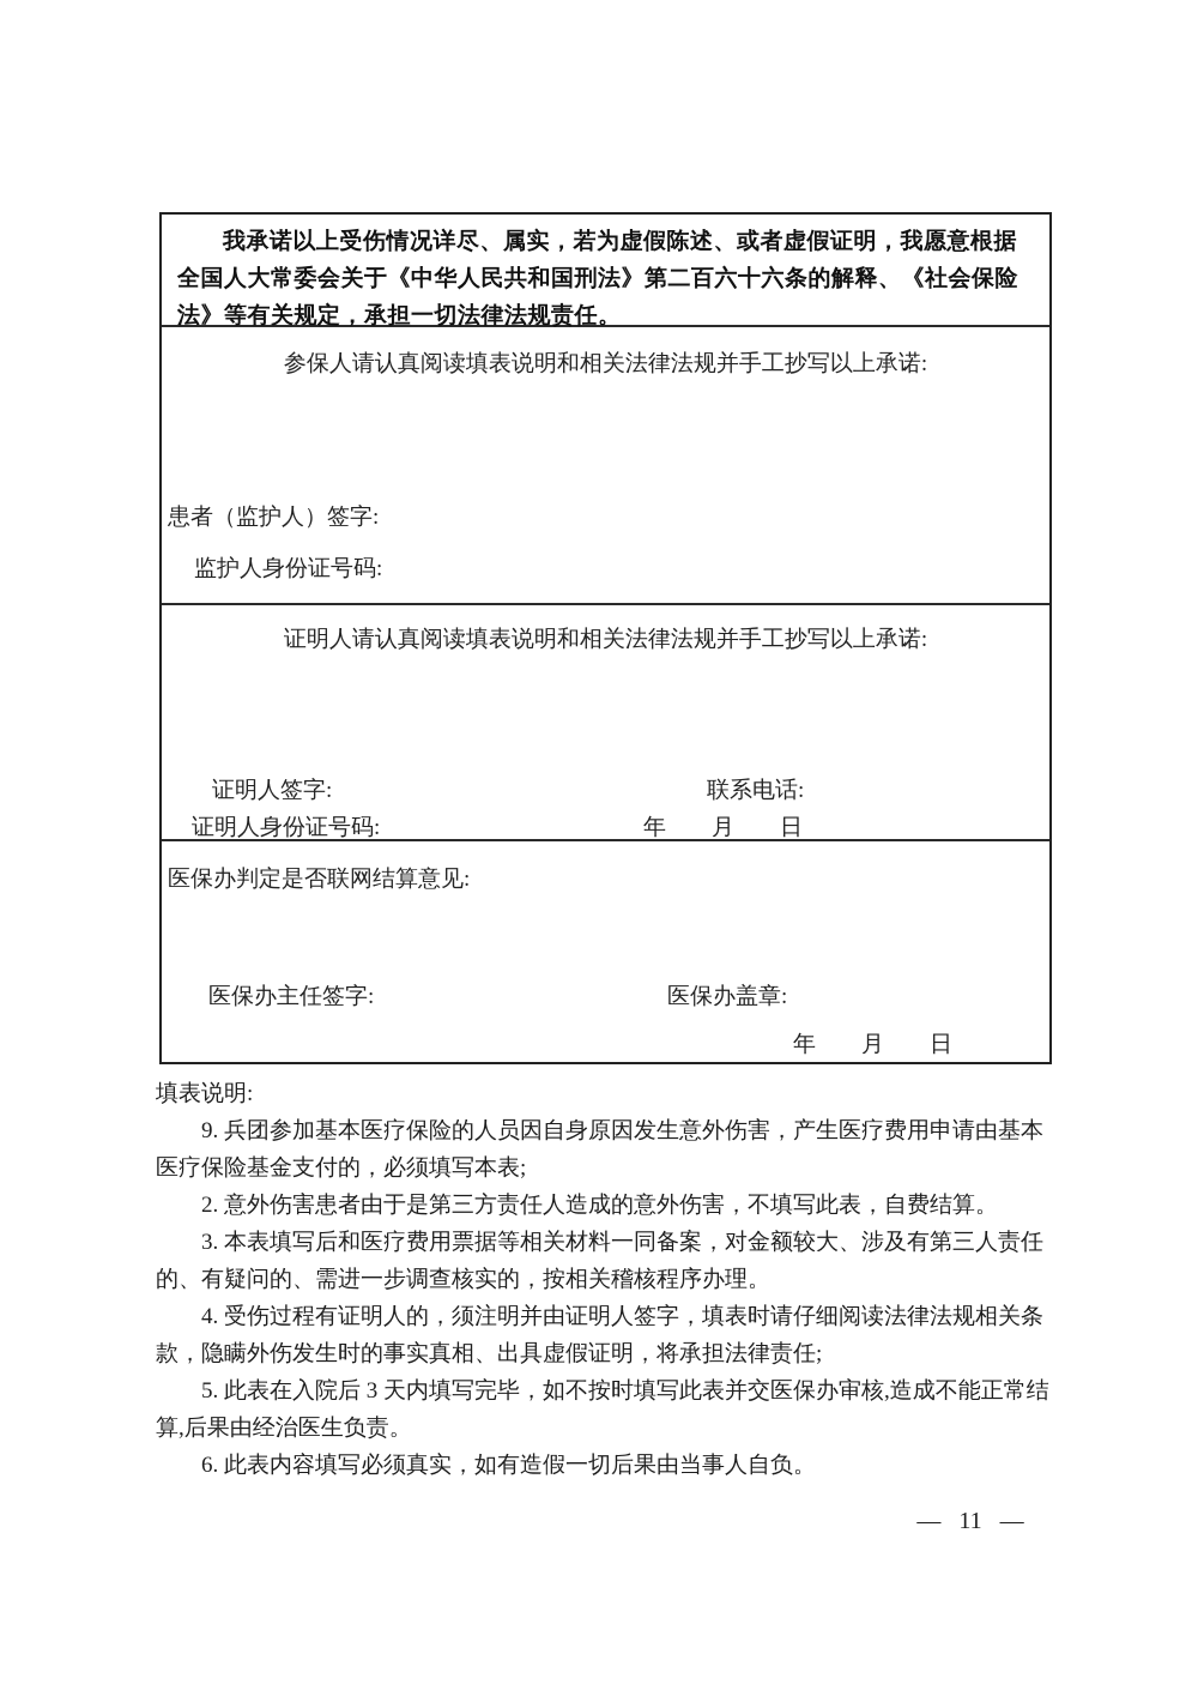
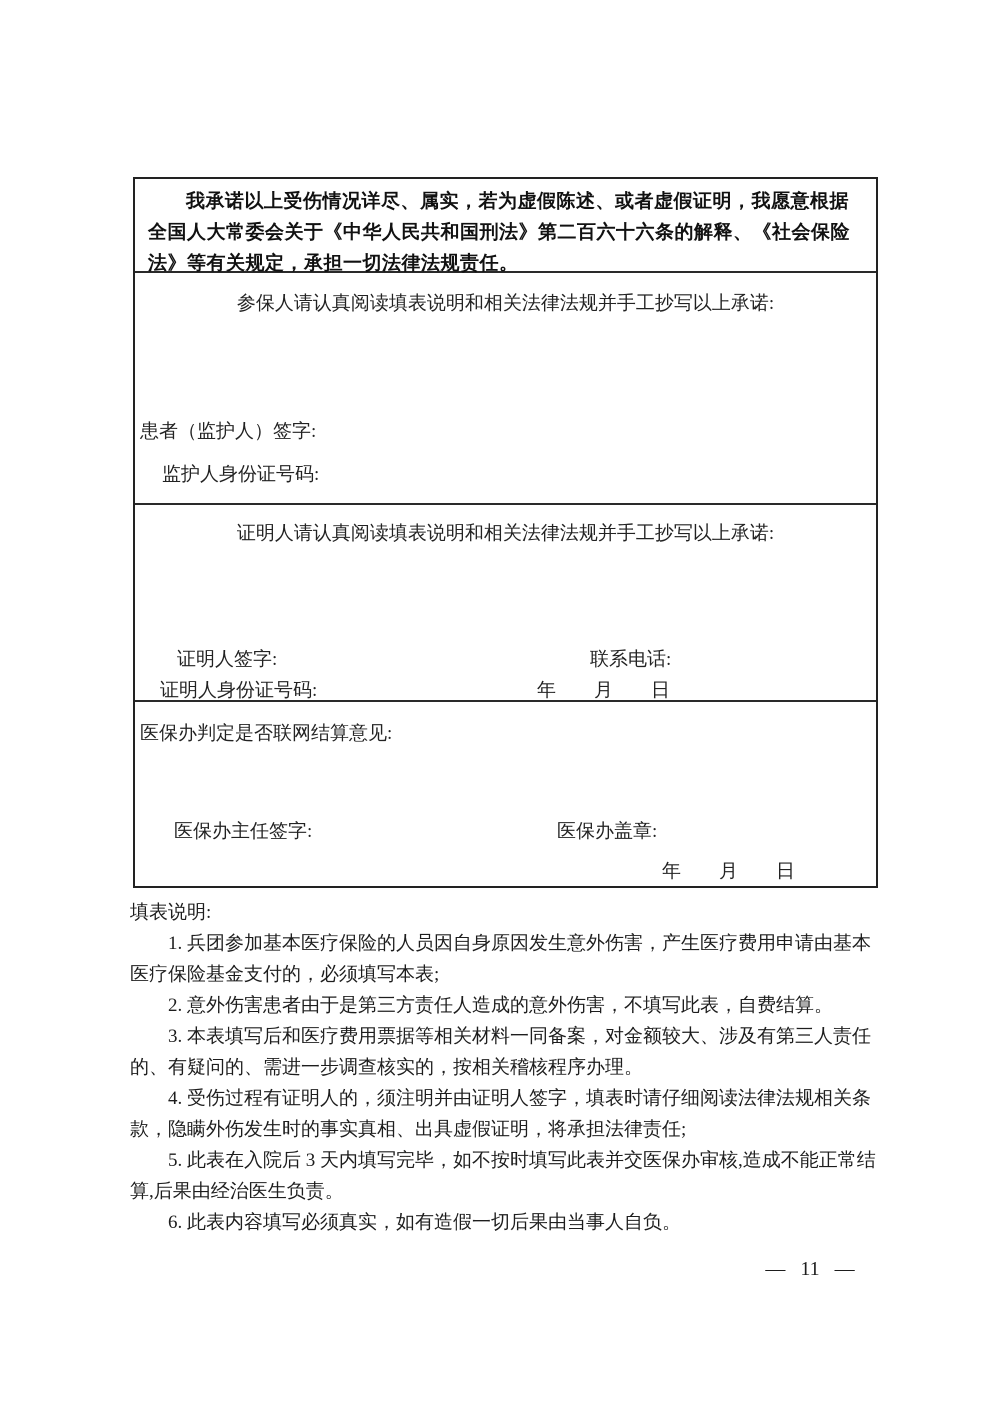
  我承诺以上受伤情况详尽、属实，若为虚假陈述、或者虚假证明，我愿意根据全国人大常委会关于《中华人民共和国刑法》第二百六十六条的解释、《社会保险法》等有关规定，承担一切法律法规责任。
  参保人请认真阅读填表说明和相关法律法规并手工抄写以上承诺:
  患者（监护人）签字:
  监护人身份证号码:
  证明人请认真阅读填表说明和相关法律法规并手工抄写以上承诺:
  证明人签字:
  联系电话:
  证明人身份证号码:
  年 月 日
  医保办判定是否联网结算意见:
  医保办主任签字:
  医保办盖章:
  年 月 日
  填表说明:
- 9. 兵团参加基本医疗保险的人员因自身原因发生意外伤害，产生医疗费用申请由基本医疗保险基金支付的，必须填写本表;
+ 1. 兵团参加基本医疗保险的人员因自身原因发生意外伤害，产生医疗费用申请由基本医疗保险基金支付的，必须填写本表;
  2. 意外伤害患者由于是第三方责任人造成的意外伤害，不填写此表，自费结算。
  3. 本表填写后和医疗费用票据等相关材料一同备案，对金额较大、涉及有第三人责任的、有疑问的、需进一步调查核实的，按相关稽核程序办理。
  4. 受伤过程有证明人的，须注明并由证明人签字，填表时请仔细阅读法律法规相关条款，隐瞒外伤发生时的事实真相、出具虚假证明，将承担法律责任;
  5. 此表在入院后 3 天内填写完毕，如不按时填写此表并交医保办审核,造成不能正常结算,后果由经治医生负责。
  6. 此表内容填写必须真实，如有造假一切后果由当事人自负。
  — 11 —
